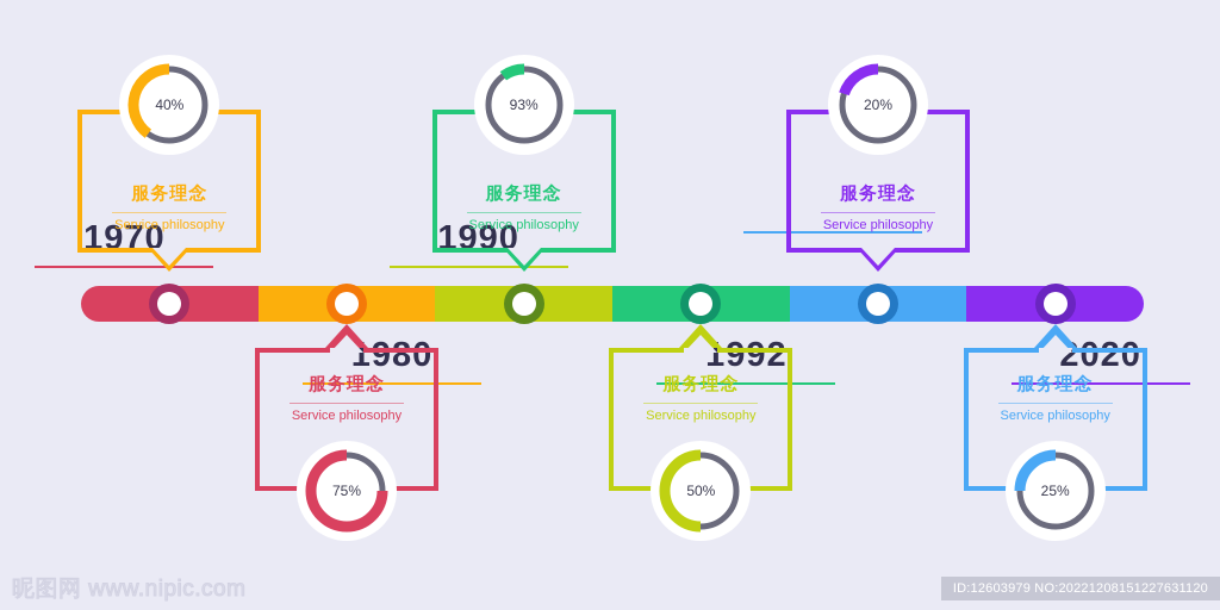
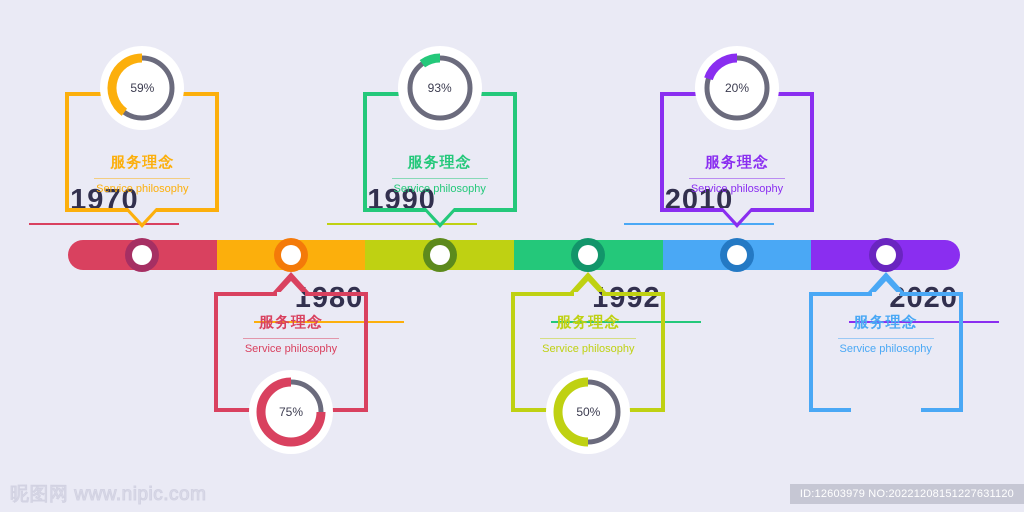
  1970
  1980
  1990
  1992
+ 2010
  2020
  服务理念
  Service philosophy
- 40%
+ 59%
  服务理念
  Service philosophy
  75%
  服务理念
  Service philosophy
  93%
  服务理念
  Service philosophy
  50%
  服务理念
  Service philosophy
  20%
  服务理念
  Service philosophy
- 25%
  昵图网 www.nipic.com
  ID:12603979 NO:20221208151227631120
